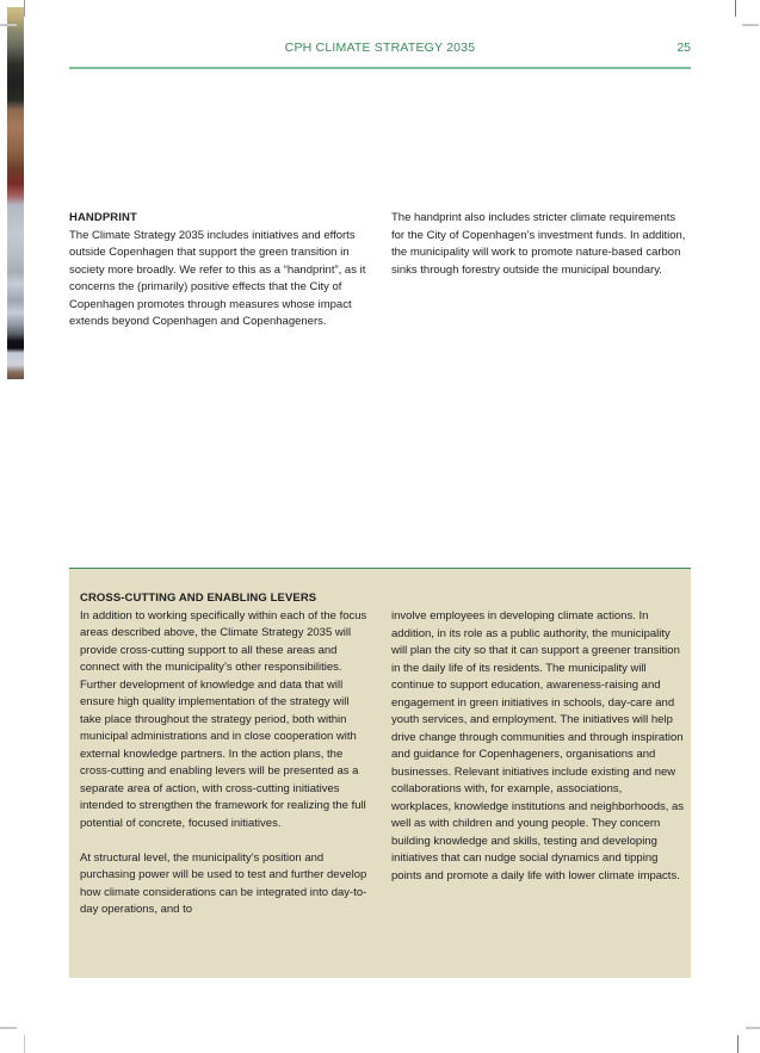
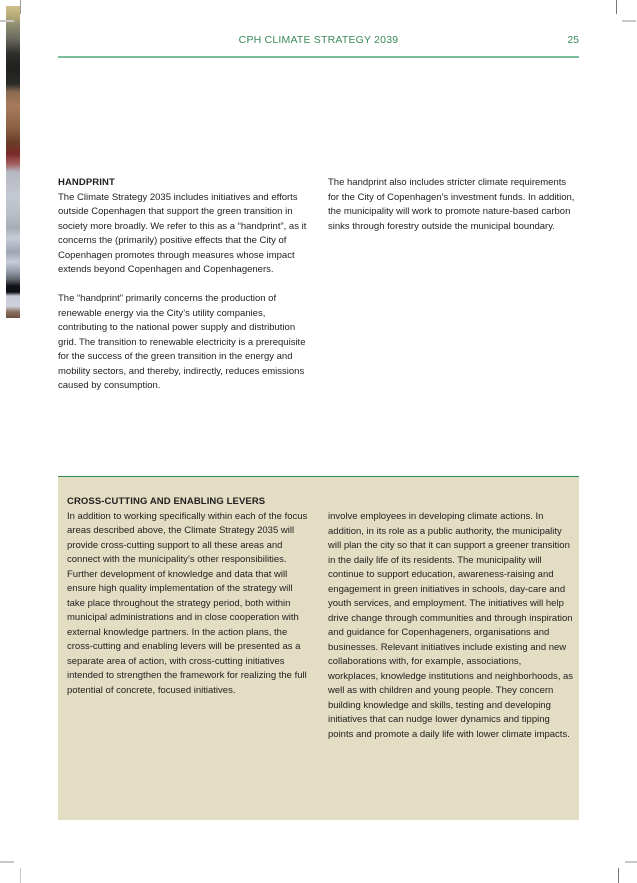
- CPH CLIMATE STRATEGY 2035
+ CPH CLIMATE STRATEGY 2039
  25
  HANDPRINT
  The Climate Strategy 2035 includes initiatives and efforts outside Copenhagen that support the green transition in society more broadly. We refer to this as a “handprint”, as it concerns the (primarily) positive effects that the City of Copenhagen promotes through measures whose impact extends beyond Copenhagen and Copenhageners.
+ The “handprint” primarily concerns the production of renewable energy via the City’s utility companies, contributing to the national power supply and distribution grid. The transition to renewable electricity is a prerequisite for the success of the green transition in the energy and mobility sectors, and thereby, indirectly, reduces emissions caused by consumption.
  The handprint also includes stricter climate requirements for the City of Copenhagen’s investment funds. In addition, the municipality will work to promote nature-based carbon sinks through forestry outside the municipal boundary.
  CROSS-CUTTING AND ENABLING LEVERS
  In addition to working specifically within each of the focus areas described above, the Climate Strategy 2035 will provide cross-cutting support to all these areas and connect with the municipality’s other responsibilities. Further development of knowledge and data that will ensure high quality implementation of the strategy will take place throughout the strategy period, both within municipal administrations and in close cooperation with external knowledge partners. In the action plans, the cross-cutting and enabling levers will be presented as a separate area of action, with cross-cutting initiatives intended to strengthen the framework for realizing the full potential of concrete, focused initiatives.
- At structural level, the municipality’s position and purchasing power will be used to test and further develop how climate considerations can be integrated into day-to-day operations, and to
- involve employees in developing climate actions. In addition, in its role as a public authority, the municipality will plan the city so that it can support a greener transition in the daily life of its residents. The municipality will continue to support education, awareness-raising and engagement in green initiatives in schools, day-care and youth services, and employment. The initiatives will help drive change through communities and through inspiration and guidance for Copenhageners, organisations and businesses. Relevant initiatives include existing and new collaborations with, for example, associations, workplaces, knowledge institutions and neighborhoods, as well as with children and young people. They concern building knowledge and skills, testing and developing initiatives that can nudge social dynamics and tipping points and promote a daily life with lower climate impacts.
+ involve employees in developing climate actions. In addition, in its role as a public authority, the municipality will plan the city so that it can support a greener transition in the daily life of its residents. The municipality will continue to support education, awareness-raising and engagement in green initiatives in schools, day-care and youth services, and employment. The initiatives will help drive change through communities and through inspiration and guidance for Copenhageners, organisations and businesses. Relevant initiatives include existing and new collaborations with, for example, associations, workplaces, knowledge institutions and neighborhoods, as well as with children and young people. They concern building knowledge and skills, testing and developing initiatives that can nudge lower dynamics and tipping points and promote a daily life with lower climate impacts.
